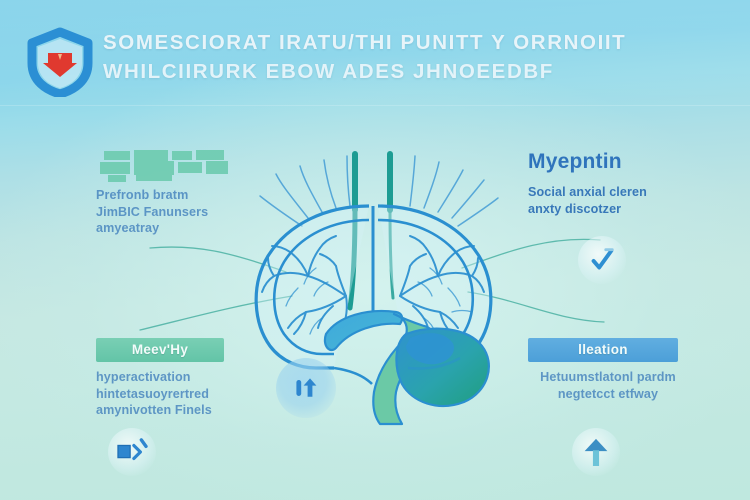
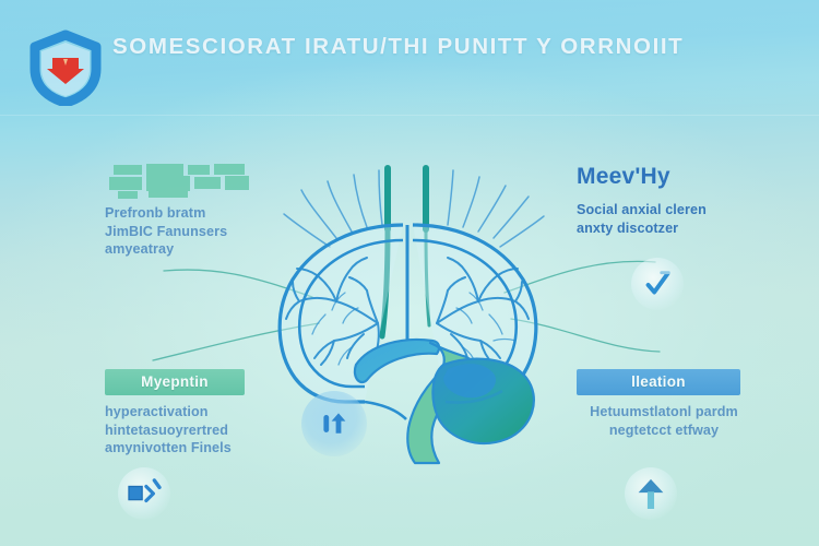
  SOMESCIORAT IRATU/THI PUNITT Y ORRN
- WHILCIIRURK EBOW ADES JHNOEEDBF
  Prefronb bratm
  JimBIC Fanunsers
  amyeatray
- Myepntin
+ Meev'Hy
  Social anxial cleren
  anxty discotzer
- Meev'Hy
+ Myepntin
  hyperactivation
  hintetasuoyrertred
  amynivotten Finels
  lleation
  Hetuumstlatonl pardm
  negtetcct etfway
